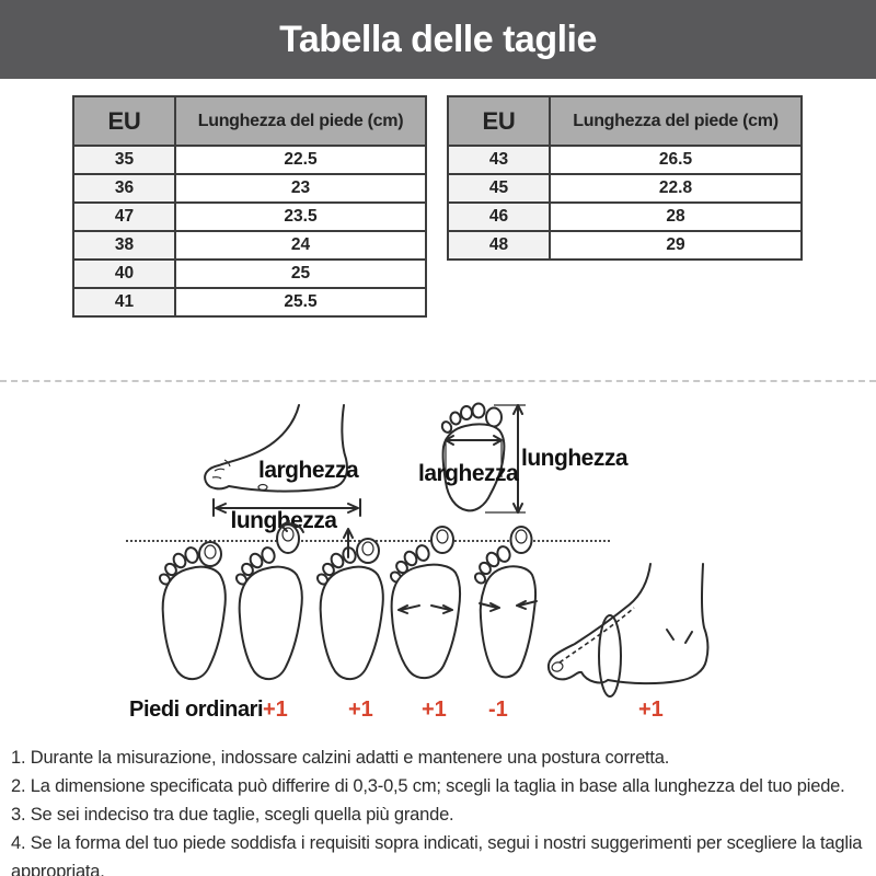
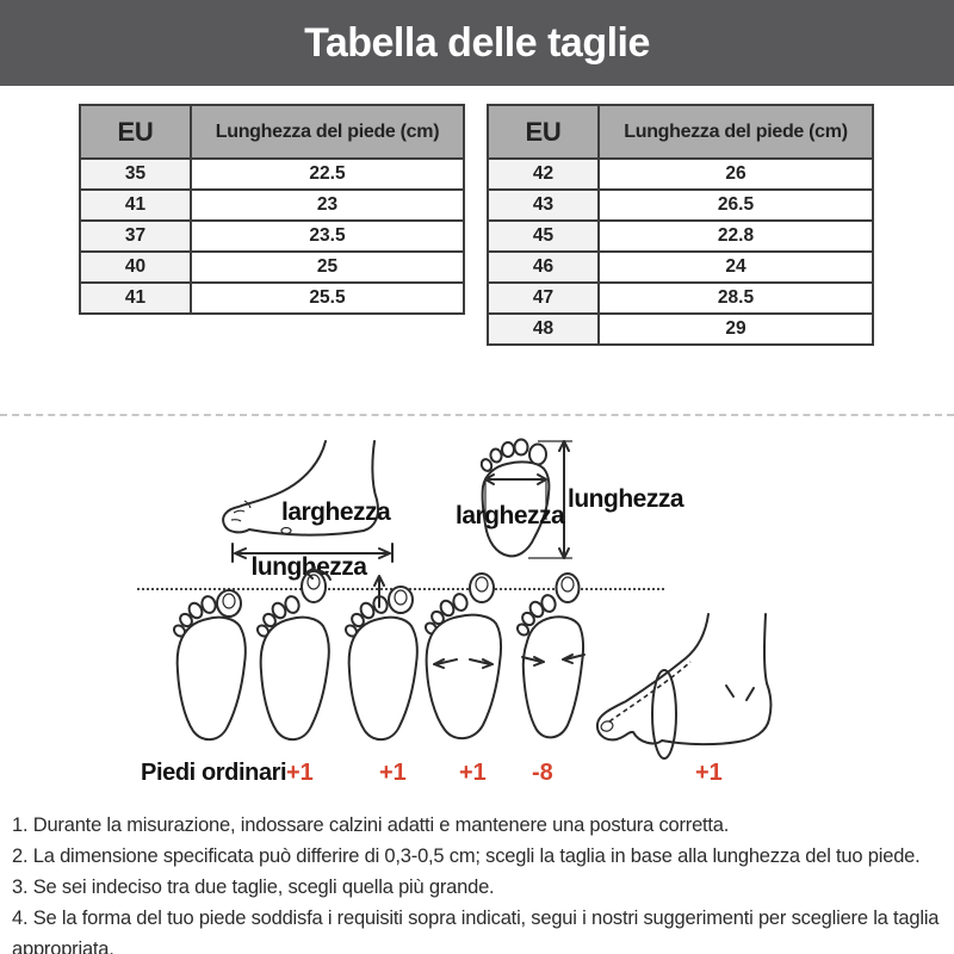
  Tabella delle taglie
  EU	Lunghezza del piede (cm)
  35	22.5
- 36	23
+ 41	23
- 47	23.5
+ 37	23.5
- 38	24
  40	25
  41	25.5
  EU	Lunghezza del piede (cm)
+ 42	26
  43	26.5
  45	22.8
- 46	28
+ 46	24
+ 47	28.5
  48	29
  larghezza
  lunghezza
  larghezza
  lunghezza
  Piedi ordinari
  +1
  +1
  +1
- -1
+ -8
  +1
  1. Durante la misurazione, indossare calzini adatti e mantenere una postura corretta.
  2. La dimensione specificata può differire di 0,3-0,5 cm; scegli la taglia in base alla lunghezza del tuo piede.
  3. Se sei indeciso tra due taglie, scegli quella più grande.
  4. Se la forma del tuo piede soddisfa i requisiti sopra indicati, segui i nostri suggerimenti per scegliere la taglia appropriata.
